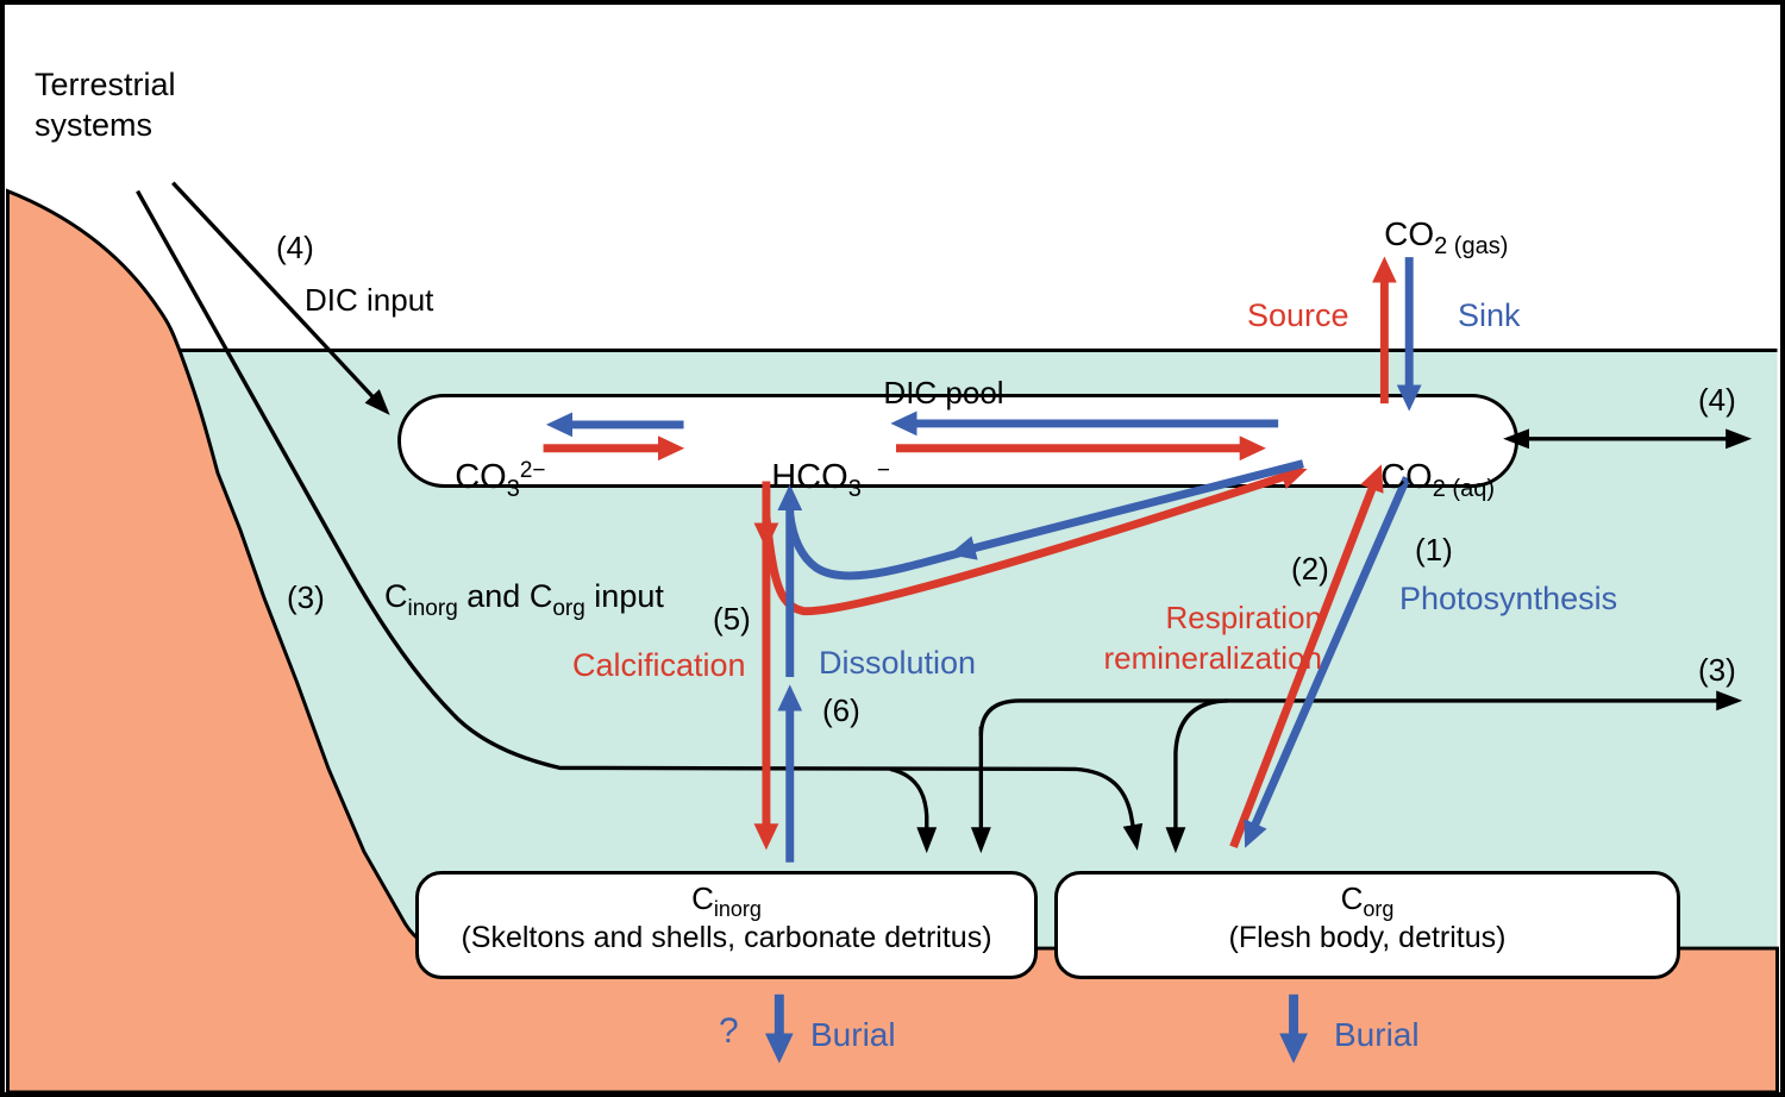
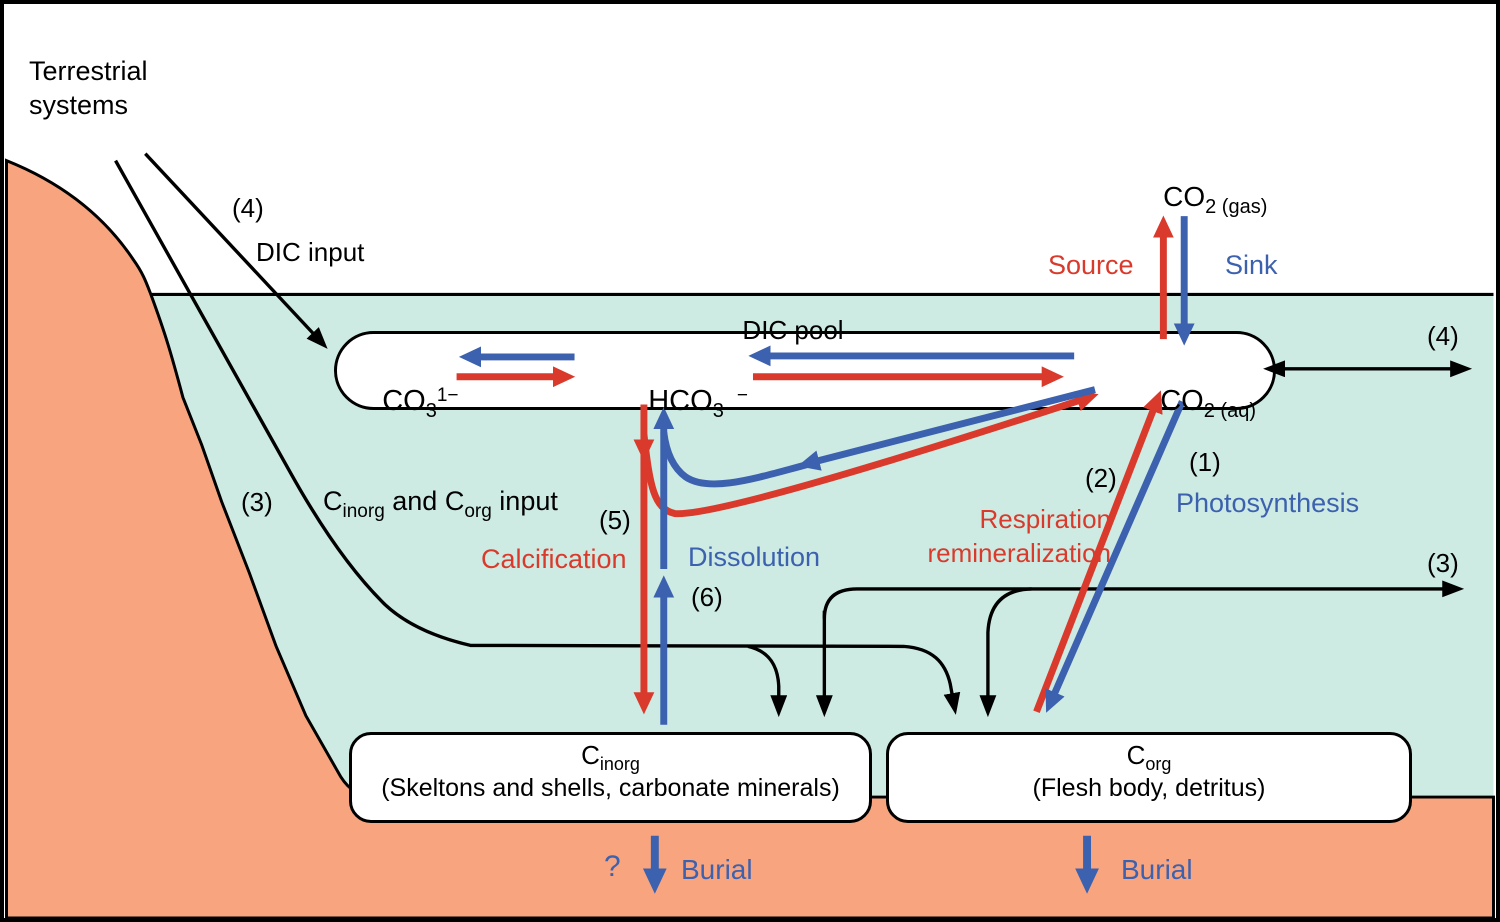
  Cinorg
- (Skeltons and shells, carbonate detritus)
+ (Skeltons and shells, carbonate minerals)
  Corg
  (Flesh body, detritus)
  Terrestrial
  systems
  (4)
  DIC input
  CO2 (gas)
  Source
  Sink
  DIC pool
  (4)
- CO32−
+ CO31−
  HCO3−
  CO2 (aq)
  (3)
  Cinorg and Corg input
  (5)
  Calcification
  Dissolution
  (6)
  (2)
  Respiration
  remineralization
  (1)
  Photosynthesis
  (3)
  ?
  Burial
  Burial
